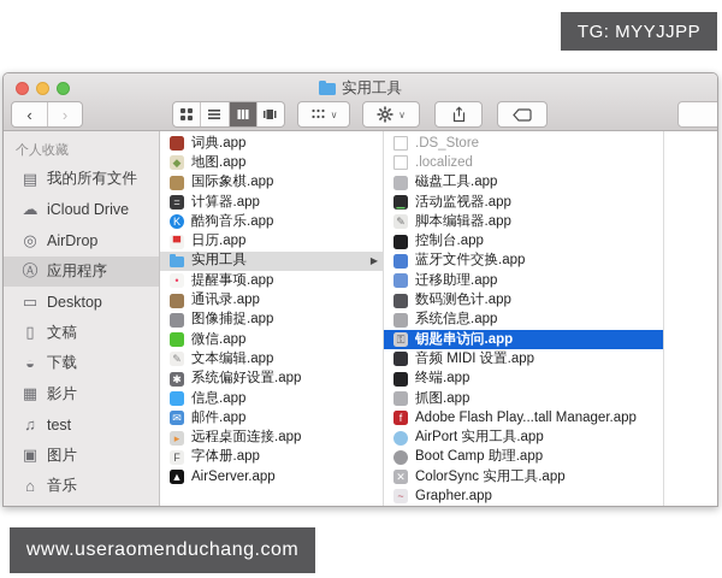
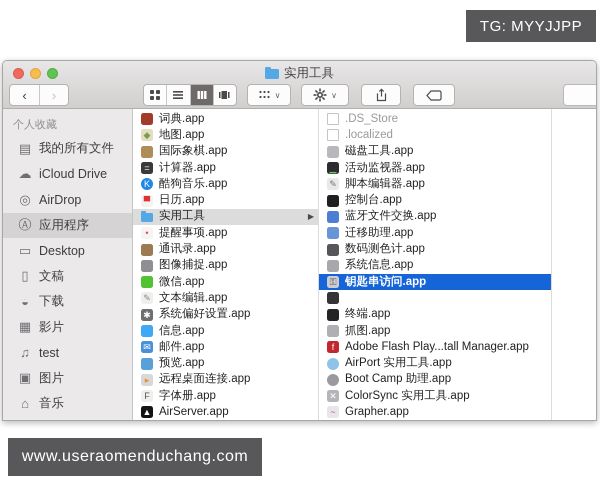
  TG: MYYJJPP
  实用工具
  ‹
  ›
  ∨
  ∨
  个人收藏
  ▤
  我的所有文件
  ☁
  iCloud Drive
  ◎
  AirDrop
  Ⓐ
  应用程序
  ▭
  Desktop
  ▯
  文稿
  ◒
  下载
  ▦
  影片
  ♫
  test
  ▣
  图片
  ⌂
  音乐
  词典.app
  ◆
  地图.app
  国际象棋.app
  =
  计算器.app
  K
  酷狗音乐.app
  ▀
  日历.app
  实用工具
  ▶
  •
  提醒事项.app
  通讯录.app
  图像捕捉.app
  微信.app
  ✎
  文本编辑.app
  ✱
  系统偏好设置.app
  信息.app
  ✉
  邮件.app
+ 预览.app
  ▸
  远程桌面连接.app
  F
  字体册.app
  ▲
  AirServer.app
  .DS_Store
  .localized
  磁盘工具.app
  ▁
  活动监视器.app
  ✎
  脚本编辑器.app
  控制台.app
  蓝牙文件交换.app
  迁移助理.app
  数码测色计.app
  系统信息.app
  ⚿
  钥匙串访问.app
- 音频 MIDI 设置.app
  终端.app
  抓图.app
  f
  Adobe Flash Play...tall Manager.app
  AirPort 实用工具.app
  Boot Camp 助理.app
  ✕
  ColorSync 实用工具.app
  ~
  Grapher.app
  www.useraomenduchang.com
